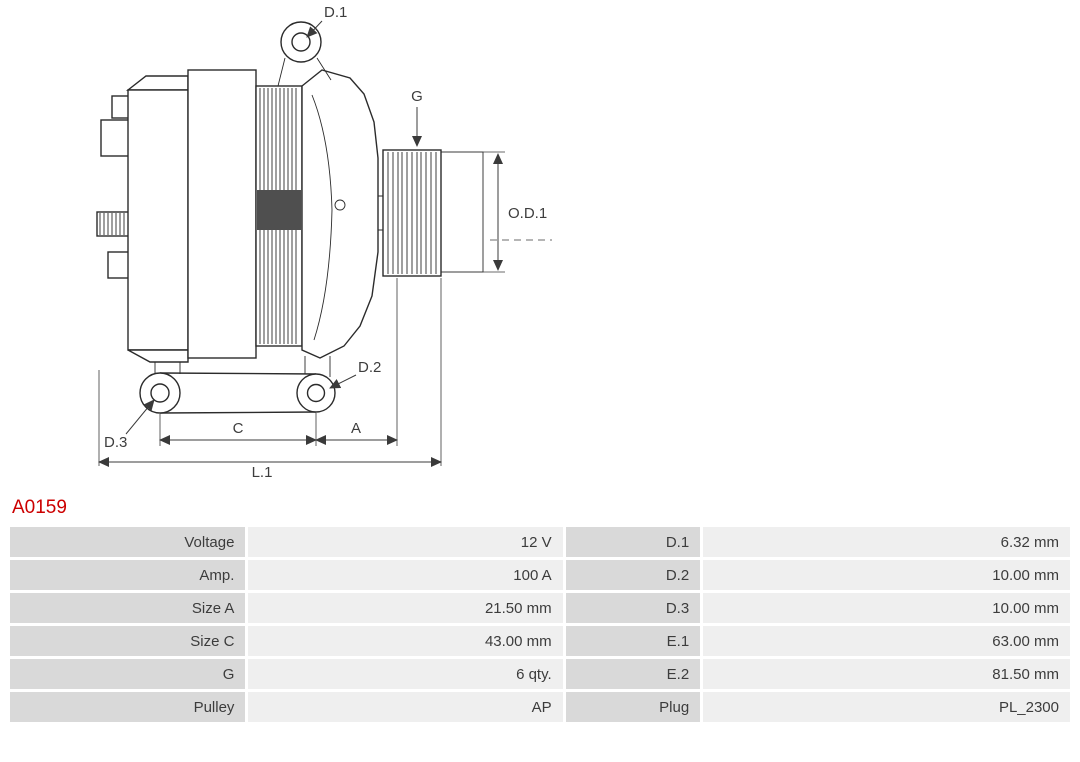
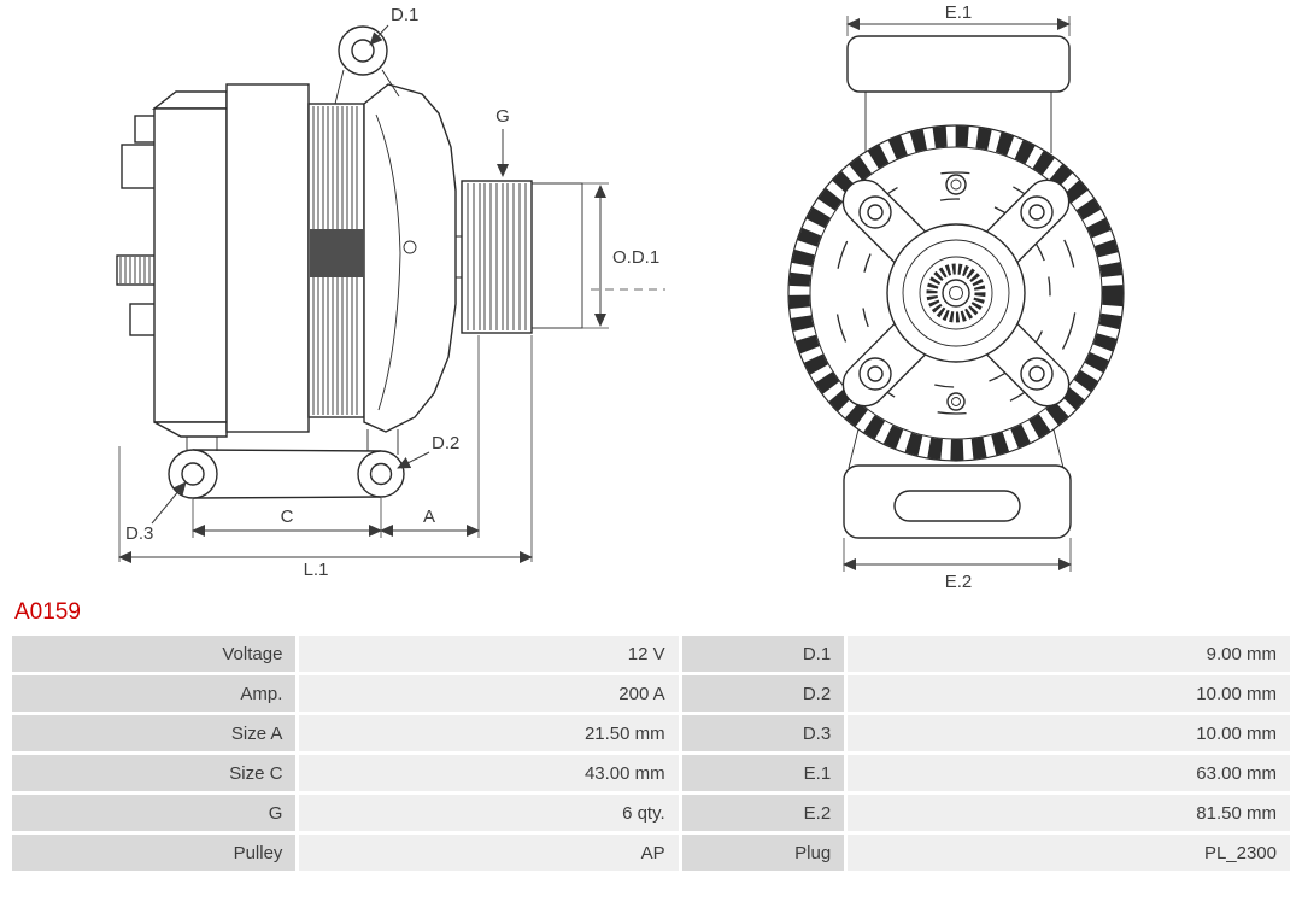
  G
  O.D.1
  D.1
  D.2
  D.3
  C
  A
  L.1
+ E.1
+ E.2
  A0159
- Voltage	12 V	D.1	6.32 mm
+ Voltage	12 V	D.1	9.00 mm
- Amp.	100 A	D.2	10.00 mm
+ Amp.	200 A	D.2	10.00 mm
  Size A	21.50 mm	D.3	10.00 mm
  Size C	43.00 mm	E.1	63.00 mm
  G	6 qty.	E.2	81.50 mm
  Pulley	AP	Plug	PL_2300
